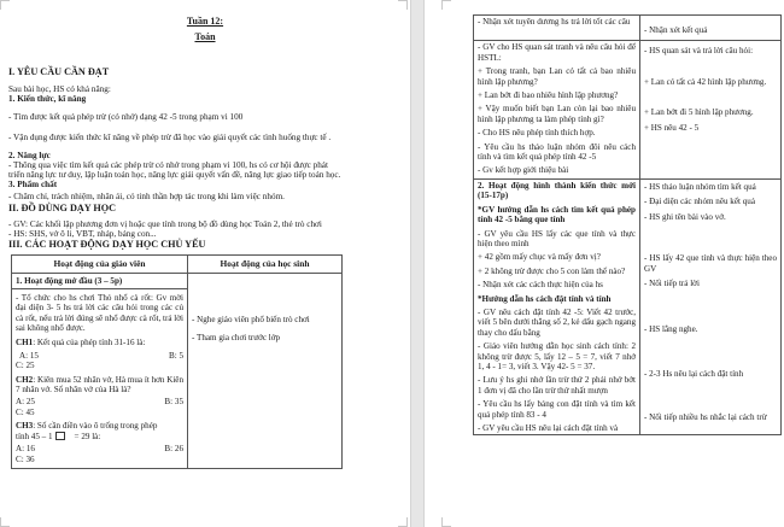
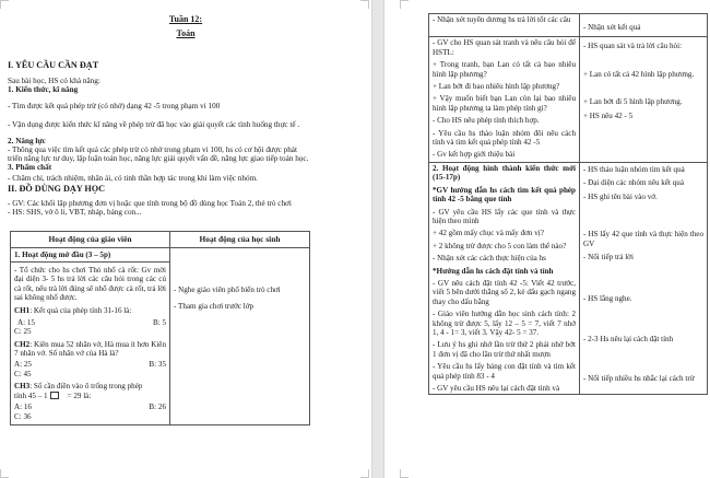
  Tuần 12:
  Toán
  I. YÊU CẦU CẦN ĐẠT
  Sau bài học, HS có khả năng:
  1. Kiến thức, kĩ năng
  - Tìm được kết quả phép trừ (có nhớ) dạng 42 -5 trong phạm vi 100
  - Vận dụng được kiến thức kĩ năng về phép trừ đã học vào giải quyết các tình huống thực tế .
  2. Năng lực
  - Thông qua việc tìm kết quả các phép trừ có nhớ trong phạm vi 100, hs có cơ hội được phát
  triển năng lực tư duy, lập luận toán học, năng lực giải quyết vấn đề, năng lực giao tiếp toán học.
  3. Phẩm chất
  - Chăm chỉ, trách nhiệm, nhân ái, có tinh thần hợp tác trong khi làm việc nhóm.
  II. ĐỒ DÙNG DẠY HỌC
  - GV: Các khối lập phương đơn vị hoặc que tính trong bộ đồ dùng học Toán 2, thẻ trò chơi
  - HS: SHS, vở ô li, VBT, nháp, bảng con...
- III. CÁC HOẠT ĐỘNG DẠY HỌC CHỦ YẾU
  Hoạt động của giáo viên	Hoạt động của học sinh
  1. Hoạt động mở đầu (3 – 5p)	- Nghe giáo viên phổ biến trò chơi - Tham gia chơi trước lớp
  - Tổ chức cho hs chơi Thỏ nhổ cà rốt: Gv mời đại diện 3- 5 hs trả lời các câu hỏi trong các củ cà rốt, nếu trả lời đúng sẽ nhổ được cà rốt, trả lời sai không nhổ được. CH1: Kết quả của phép tính 31-16 là: A: 15 B: 5 C: 25 CH2: Kiên mua 52 nhãn vở, Hà mua ít hơn Kiên 7 nhãn vở. Số nhãn vở của Hà là? A: 25 B: 35 C: 45 CH3: Số cần điền vào ô trống trong phép tính 45 – 1 = 29 là: A: 16 B: 26 C: 36
  - Nhận xét tuyên dương hs trả lời tốt các câu	- Nhận xét kết quả
  - GV cho HS quan sát tranh và nêu câu hỏi để HSTL: + Trong tranh, bạn Lan có tất cả bao nhiêu + Lan bớt đi bao nhiêu hình lập phương? + Vậy muốn biết bạn Lan còn lại bao nhiêu hình lập phương ta làm phép tính gì? - Cho HS nêu phép tính thích hợp. - Yêu cầu hs thảo luận nhóm đôi nêu cách tính và tìm kết quả phép tính 42 -5 - Gv kết hợp giới thiệu bài	- HS quan sát và trả lời câu hỏi: + Lan có tất cả 42 hình lập phương. + Lan bớt đi 5 hình lập phương. + HS nêu 42 - 5
  2. Hoạt động hình thành kiến thức mới (15-17p) *GV hướng dẫn hs cách tìm kết quả phép tính 42 -5 bằng que tính - GV yêu cầu HS lấy các que tính và thực hiện theo mình + 42 gồm mấy chục và mấy đơn vị? + 2 không trừ được cho 5 con làm thế nào? - Nhận xét các cách thực hiện của hs *Hướng dẫn hs cách đặt tính và tính viết 5 bên dưới thẳng số 2, kẻ dấu gạch ngang thay cho dấu bằng - Giáo viên hướng dẫn học sinh cách tính: 2 không trừ được 5, lấy 12 – 5 = 7, viết 7 nhớ 1, 4 - 1= 3, viết 3. Vậy 42- 5 = 37. - Lưu ý hs ghi nhớ lần trừ thứ 2 phải nhớ bớt 1 đơn vị đã cho lần trừ thứ nhất mượn - Yêu cầu hs lấy bảng con đặt tính và tìm kết quả phép tính 83 - 4 - GV yêu cầu HS nêu lại cách đặt tính và	- HS thảo luận nhóm tìm kết quả - Đại diện các nhóm nêu kết quả - HS ghi tên bài vào vở. - HS lấy 42 que tính và thực hiện theo GV - Nối tiếp trả lời - HS lắng nghe. - 2-3 Hs nêu lại cách đặt tính - Nối tiếp nhiều hs nhắc lại cách trừ
